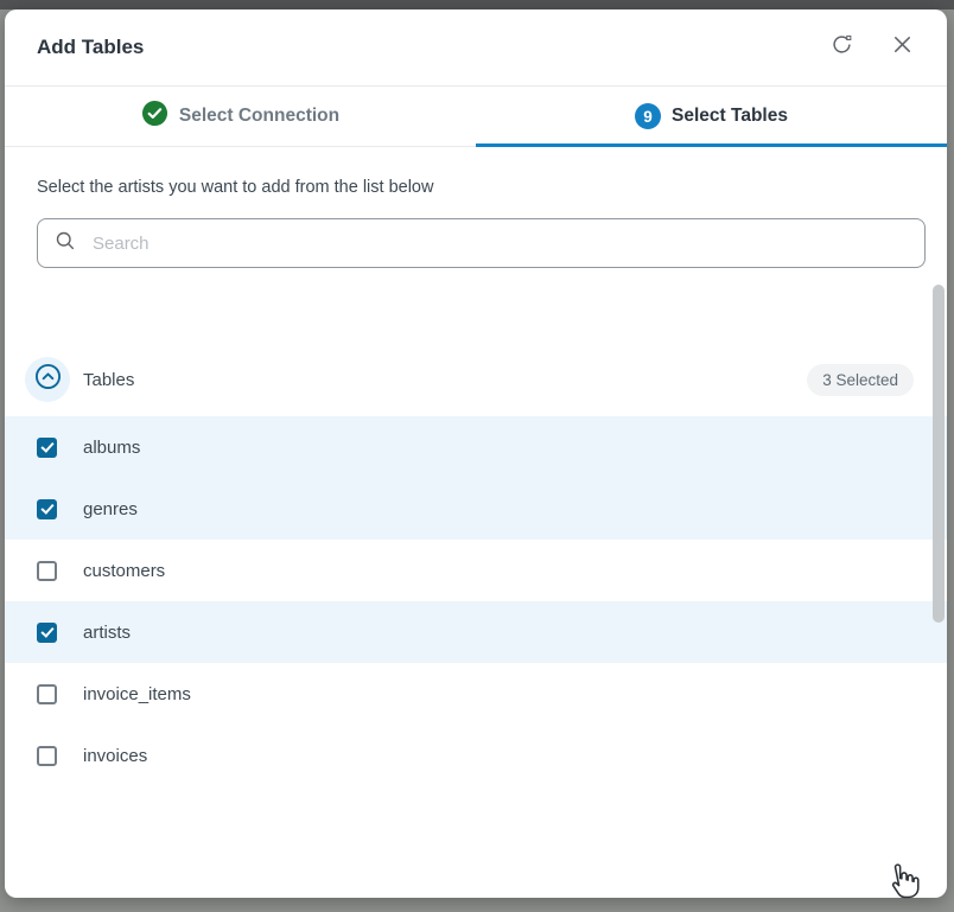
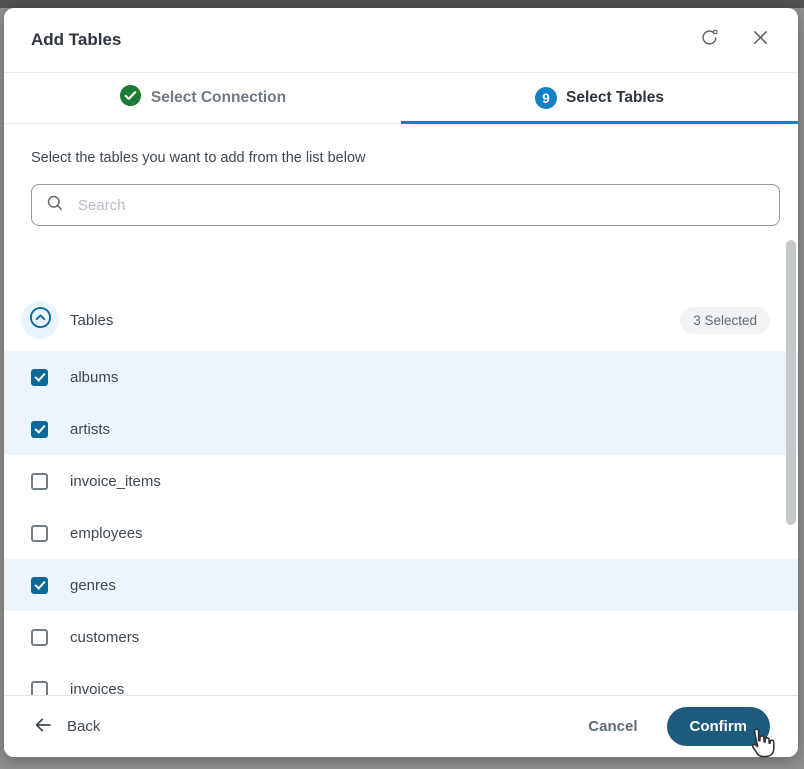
  Add Tables
  Select Connection
  9
  Select Tables
- Select the artists you want to add from the list below
+ Select the tables you want to add from the list below
  Search
  Tables
  3 Selected
  albums
- genres
+ artists
- customers
+ invoice_items
+ employees
- artists
+ genres
- invoice_items
+ customers
  invoices
+ Back
+ Cancel
+ Confirm
